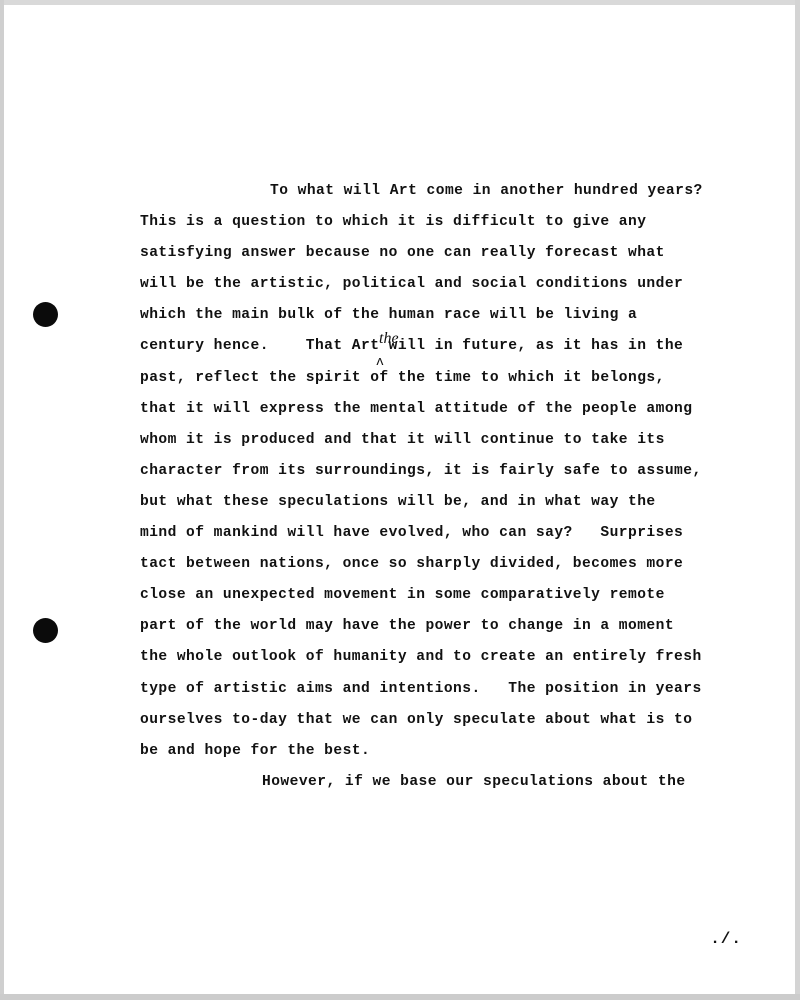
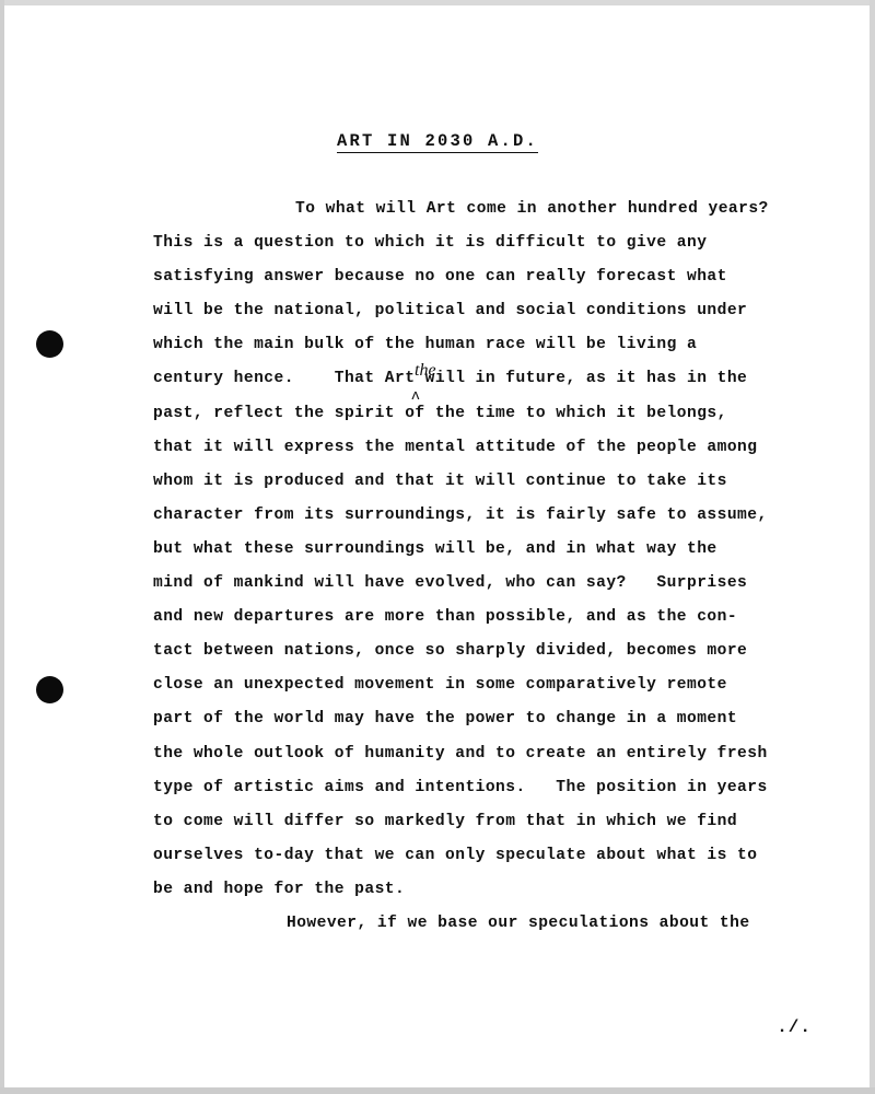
+ ART IN 2030 A.D.
  To what will Art come in another hundred years?
  This is a question to which it is difficult to give any
  satisfying answer because no one can really forecast what
- will be the artistic, political and social conditions under
+ will be the national, political and social conditions under
  which the main bulk of the human race will be living a
  century hence. That Art will in future, as it has in the
  past, reflect the spirit of the time to which it belongs,
  that it will express the mental attitude of the people among
  whom it is produced and that it will continue to take its
  character from its surroundings, it is fairly safe to assume,
- but what these speculations will be, and in what way the
+ but what these surroundings will be, and in what way the
  mind of mankind will have evolved, who can say? Surprises
+ and new departures are more than possible, and as the con-
  tact between nations, once so sharply divided, becomes more
  close an unexpected movement in some comparatively remote
  part of the world may have the power to change in a moment
  the whole outlook of humanity and to create an entirely fresh
  type of artistic aims and intentions. The position in years
+ to come will differ so markedly from that in which we find
  ourselves to-day that we can only speculate about what is to
- be and hope for the best.
+ be and hope for the past.
  However, if we base our speculations about the
  the
  ʌ
  ./.
